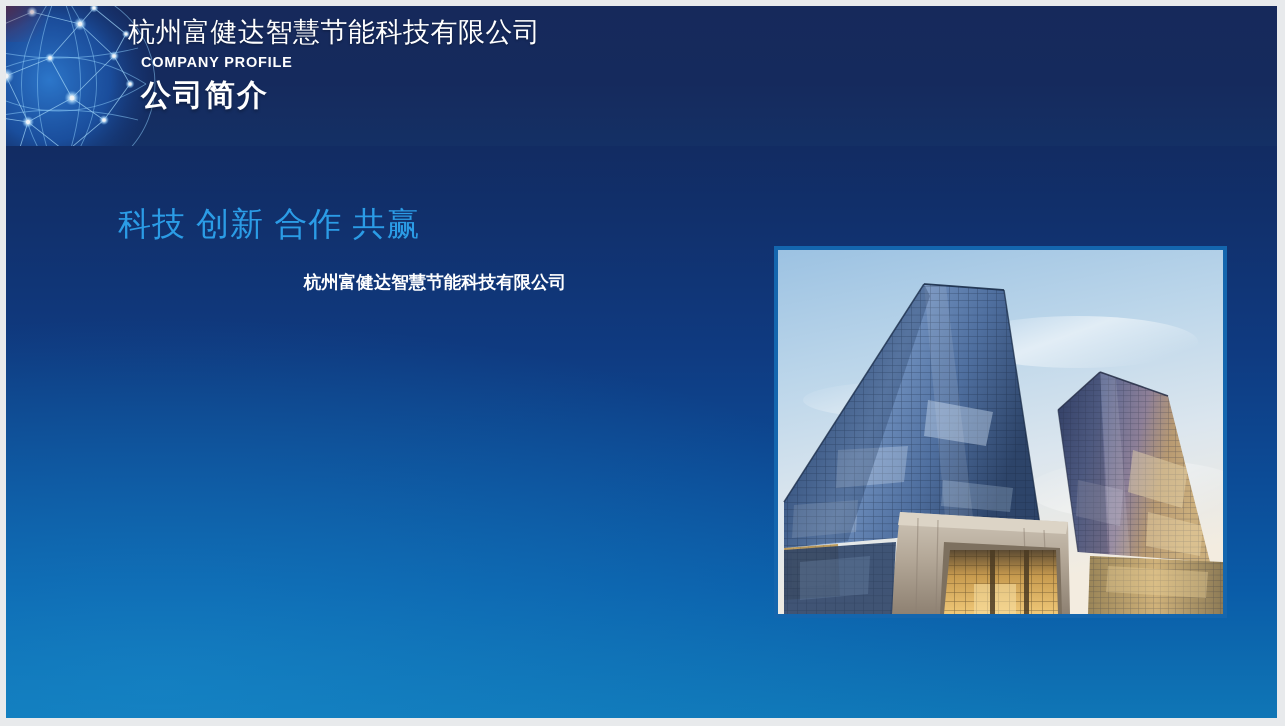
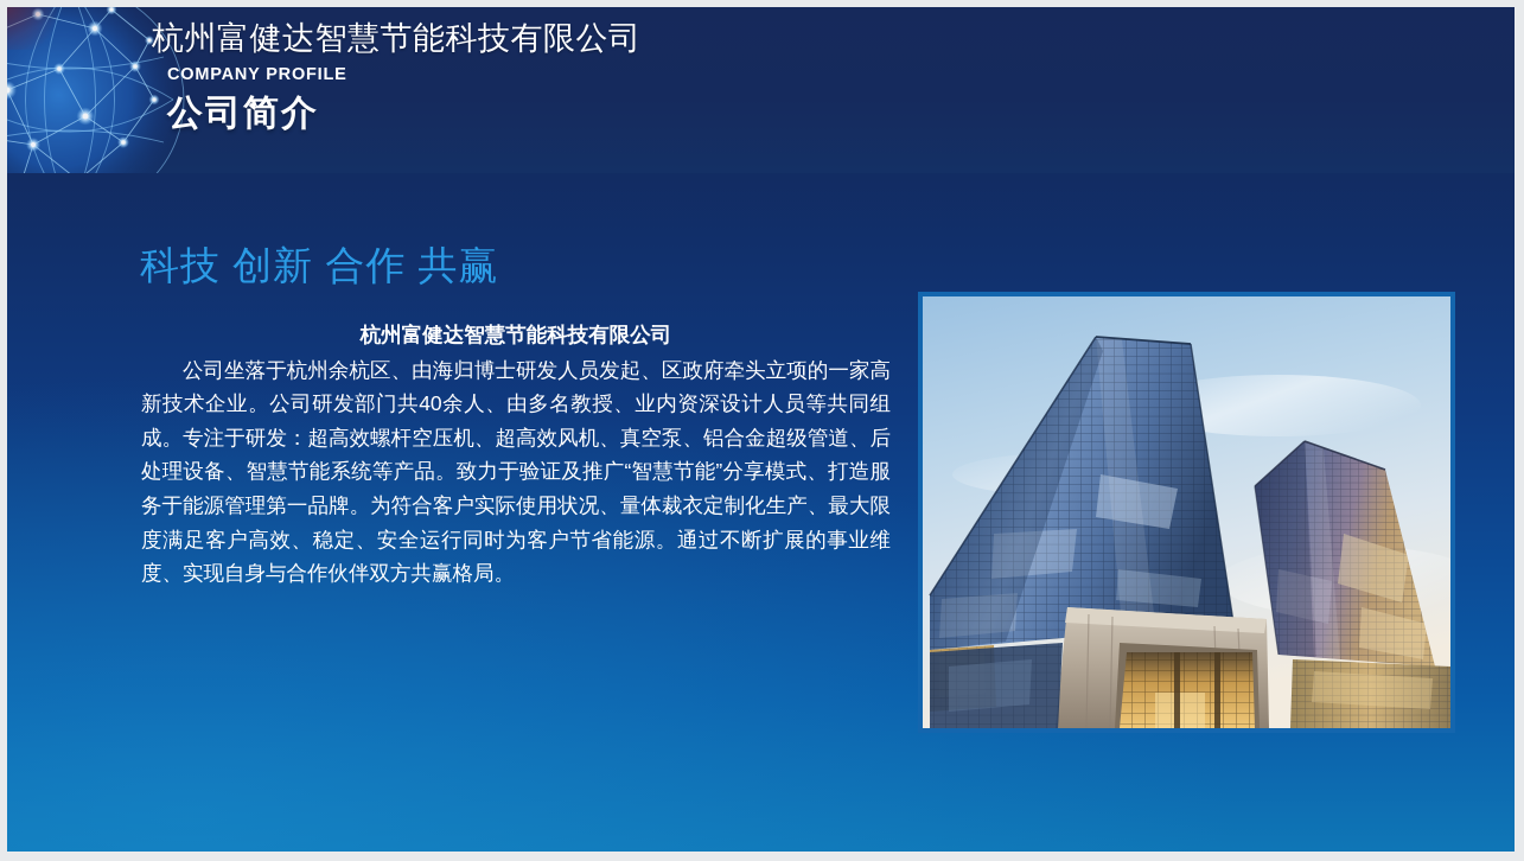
  杭州富健达智慧节能科技有限公司
  COMPANY PROFILE
  公司简介
  科技 创新 合作 共赢
  杭州富健达智慧节能科技有限公司
+ 公司坐落于杭州余杭区、由海归博士研发人员发起、区政府牵头立项的一家高新技术企业。公司研发部门共40余人、由多名教授、业内资深设计人员等共同组成。专注于研发：超高效螺杆空压机、超高效风机、真空泵、铝合金超级管道、后处理设备、智慧节能系统等产品。致力于验证及推广“智慧节能”分享模式、打造服务于能源管理第一品牌。为符合客户实际使用状况、量体裁衣定制化生产、最大限度满足客户高效、稳定、安全运行同时为客户节省能源。通过不断扩展的事业维度、实现自身与合作伙伴双方共赢格局。
